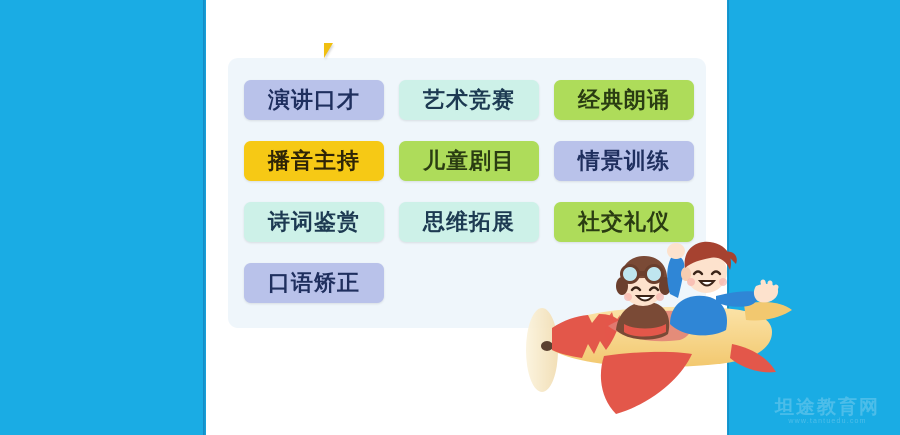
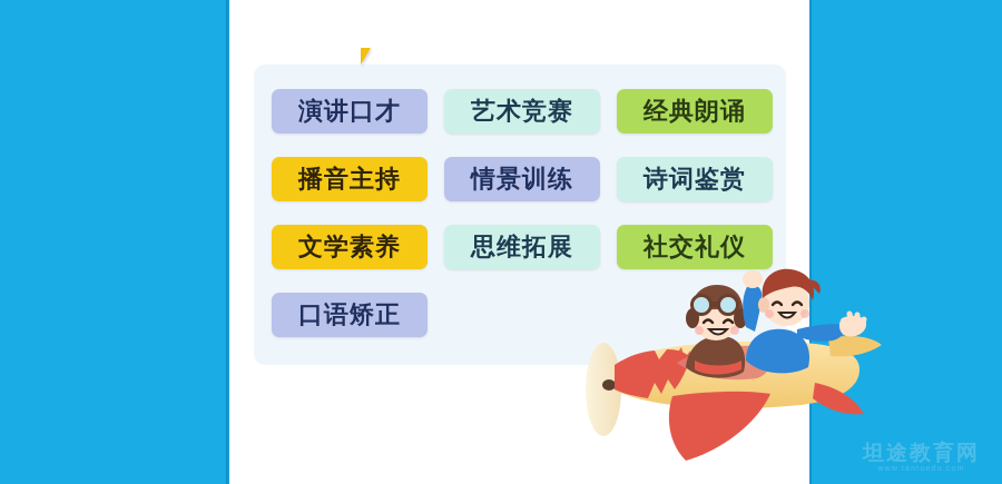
  演讲口才
  艺术竞赛
  经典朗诵
  播音主持
- 儿童剧目
  情景训练
  诗词鉴赏
+ 文学素养
  思维拓展
  社交礼仪
  口语矫正
  坦途教育网
